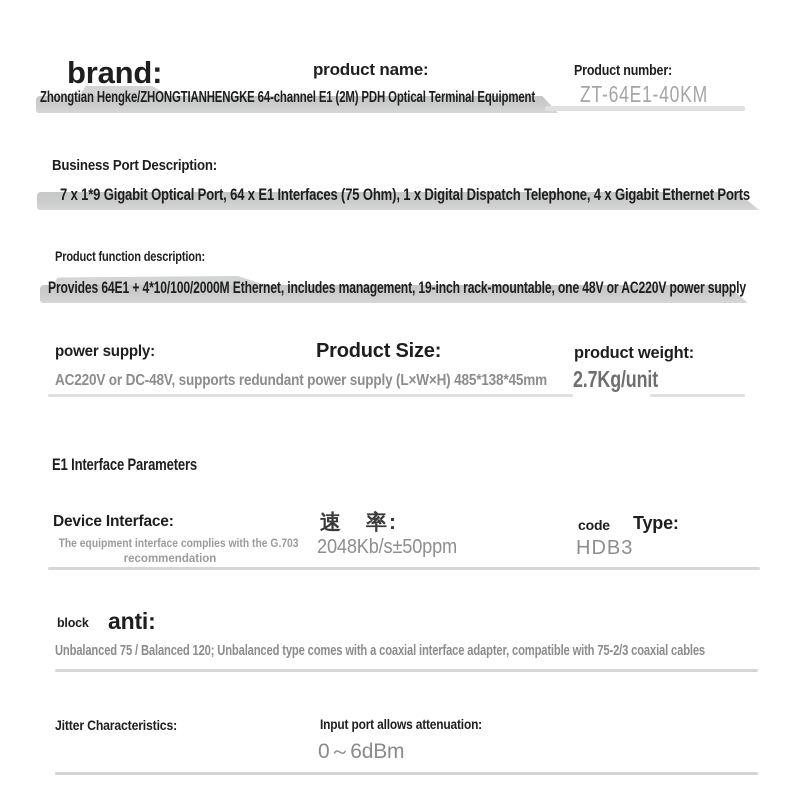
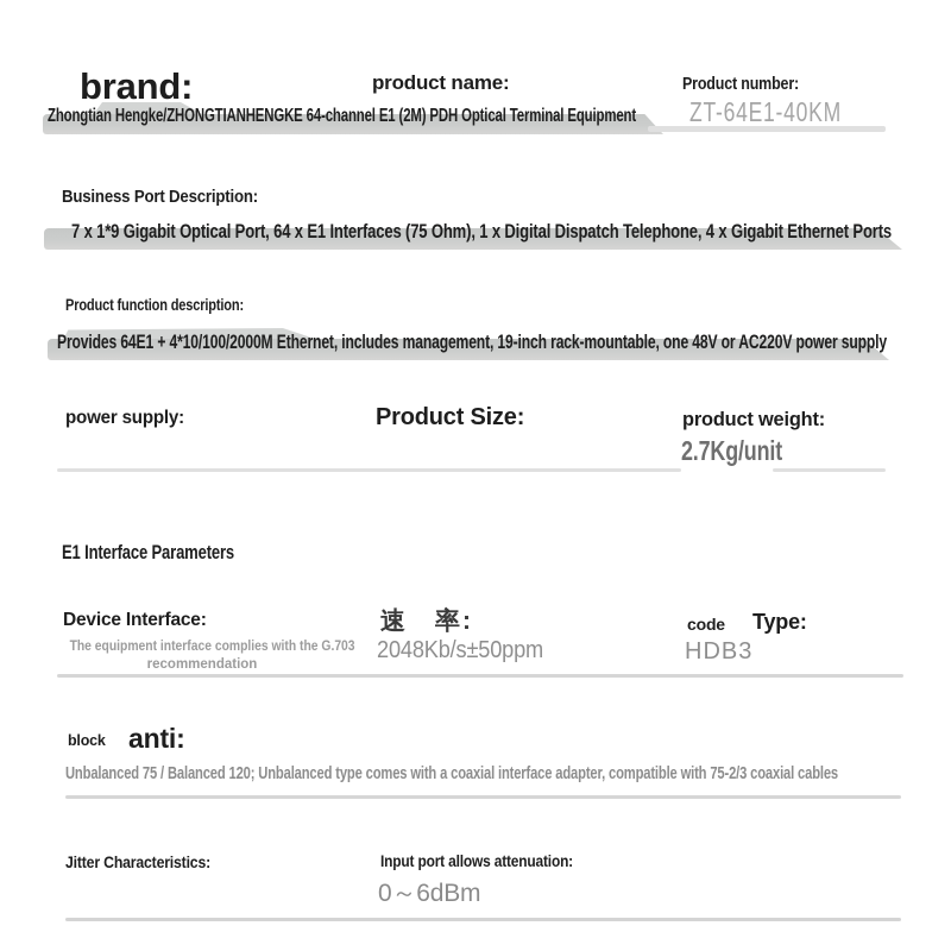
  brand:
  product name:
  Product number:
  Zhongtian Hengke/ZHONGTIANHENGKE 64-channel E1 (2M) PDH Optical Terminal Equipment
  ZT-64E1-40KM
  Business Port Description:
  7 x 1*9 Gigabit Optical Port, 64 x E1 Interfaces (75 Ohm), 1 x Digital Dispatch Telephone, 4 x Gigabit Ethernet Ports
  Product function description:
  Provides 64E1 + 4*10/100/2000M Ethernet, includes management, 19-inch rack-mountable, one 48V or AC220V power supply
  power supply:
  Product Size:
  product weight:
- AC220V or DC-48V, supports redundant power supply (L×W×H) 485*138*45mm
  2.7Kg/unit
  E1 Interface Parameters
  Device Interface:
  速 率:
  code
  Type:
  The equipment interface complies with the G.703
  recommendation
  2048Kb/s±50ppm
  HDB3
  block
  anti:
  Unbalanced 75 / Balanced 120; Unbalanced type comes with a coaxial interface adapter, compatible with 75-2/3 coaxial cables
  Jitter Characteristics:
  Input port allows attenuation:
  0～6dBm
